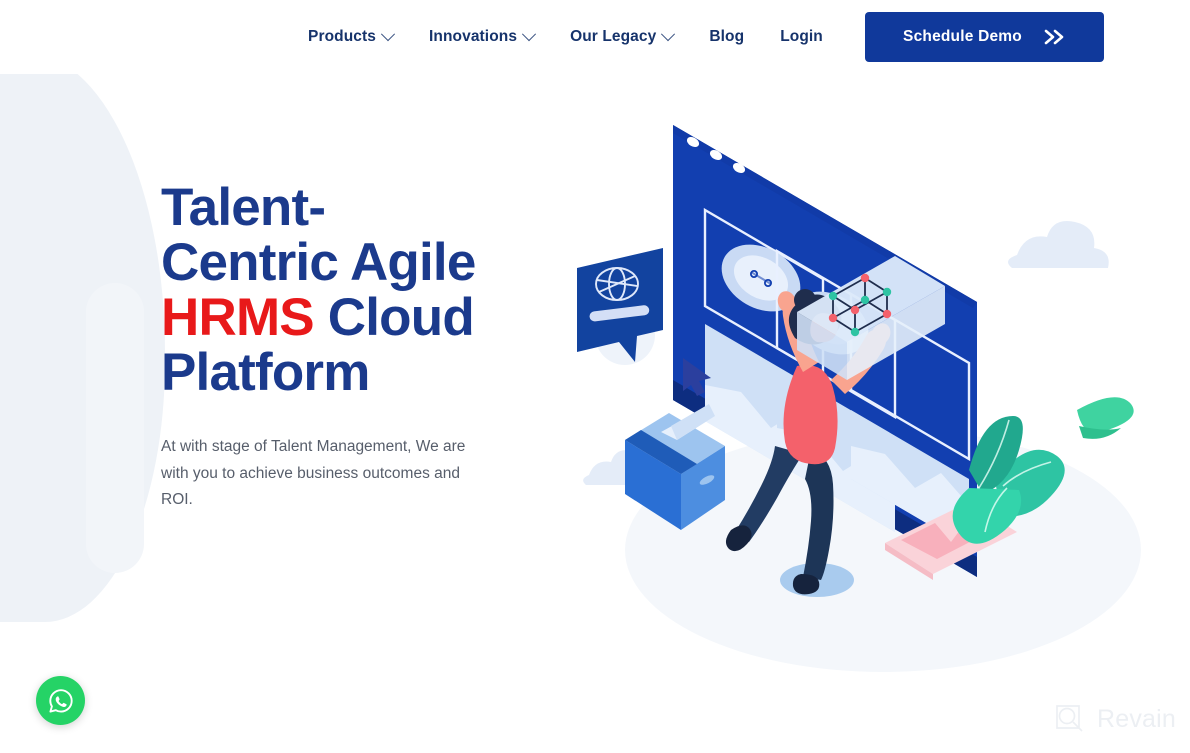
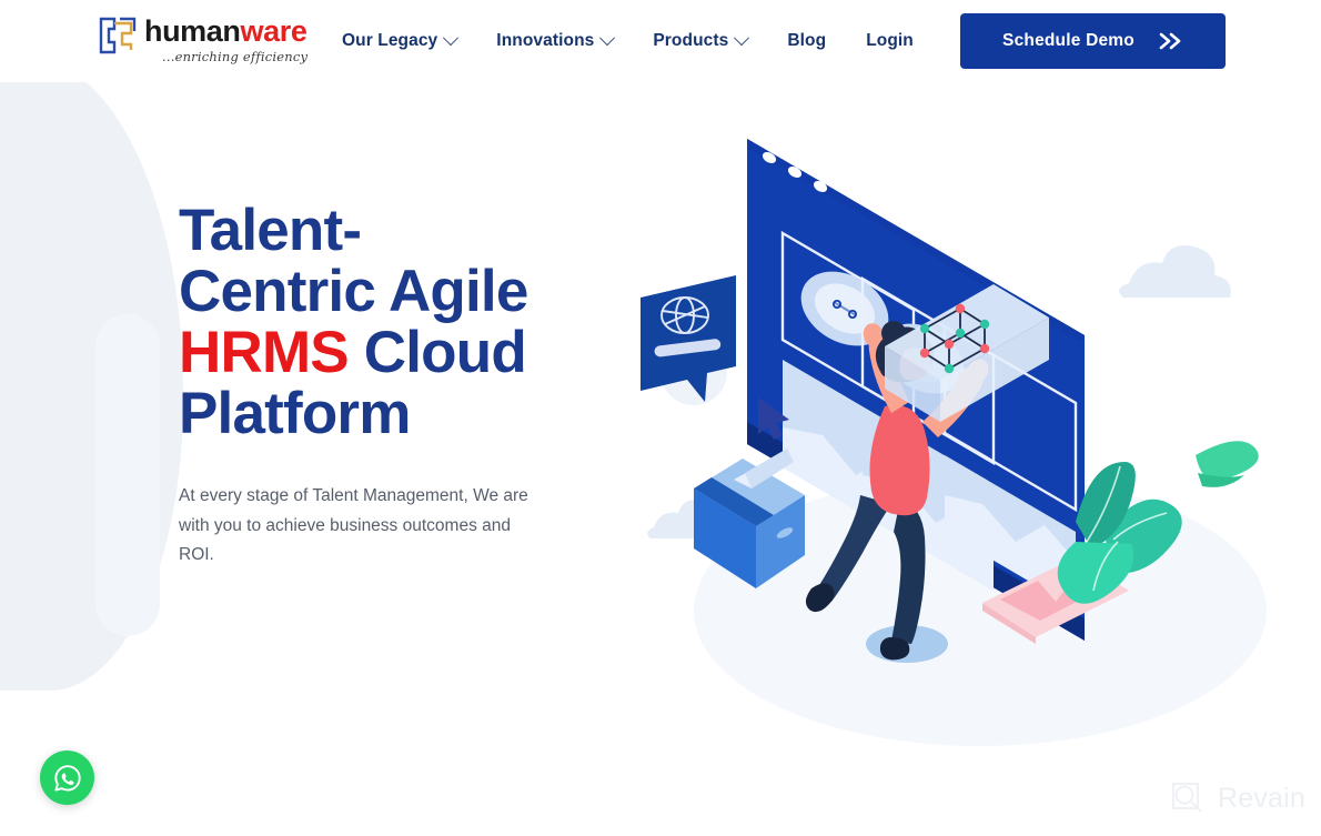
+ humanware
+ ...enriching efficiency
- Products
+ Our Legacy
  Innovations
- Our Legacy
+ Products
  Blog
  Login
  Schedule Demo
  Talent-
  Centric Agile
  HRMS Cloud
  Platform
- At with stage of Talent Management, We are with you to achieve business outcomes and ROI.
+ At every stage of Talent Management, We are with you to achieve business outcomes and ROI.
